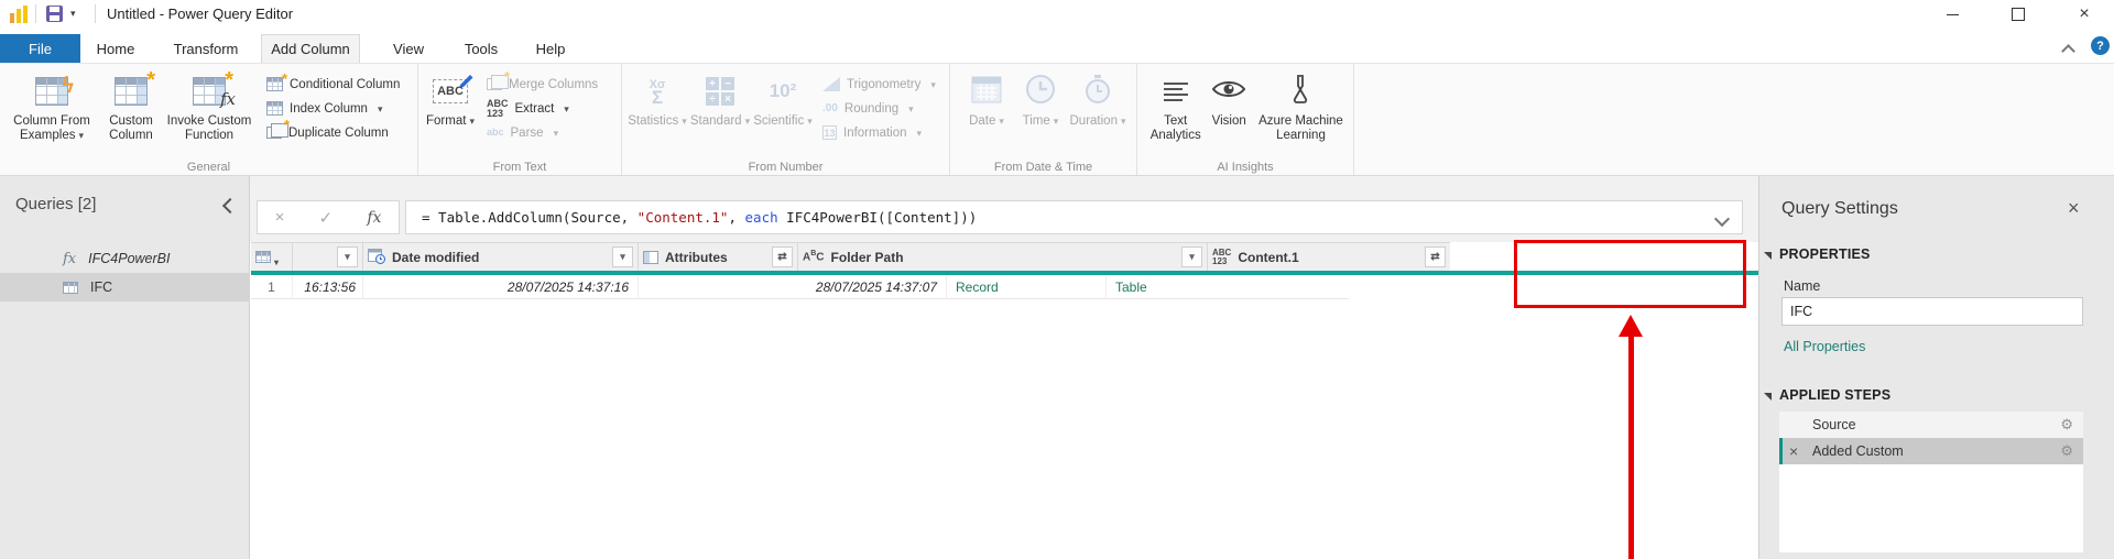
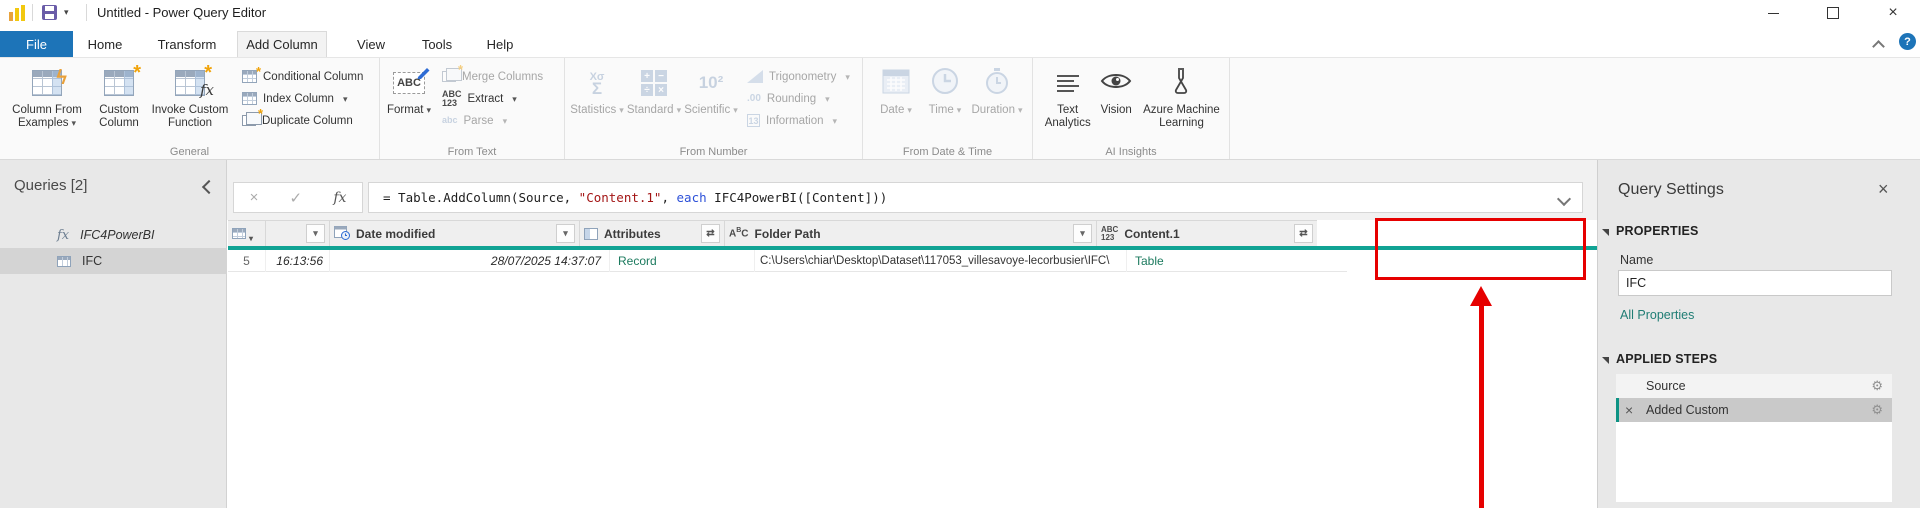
  ▾
  Untitled - Power Query Editor
  ×
  File
  Home
  Transform
  Add Column
  View
  Tools
  Help
  ?
  ϟ
  Column From Examples
  *
  Custom Column
  *
  fx
  Invoke Custom Function
  Conditional Column
  Index Column
  Duplicate Column
  General
  ABC
  Format
  Merge Columns
  ABC
  123
  Extract
  abc
  Parse
  From Text
  Xσ
  Σ
  Statistics
  +
  −
  ÷
  ×
  Standard
  10²
  Scientific
  Trigonometry
  .00
  Rounding
  13
  Information
  From Number
  Date
  Time
  Duration
  From Date & Time
  Text Analytics
  Vision
  Azure Machine Learning
  AI Insights
  Queries [2]
  fx
  IFC4PowerBI
  IFC
  ×
  ✓
  fx
  = Table.AddColumn(Source, "Content.1", each IFC4PowerBI([Content]))
  Date modified
  Attributes
  ⇄
  Folder Path
  ABC
  123
  Content.1
  ⇄
- 1
+ 5
  16:13:56
- 28/07/2025 14:37:16
  28/07/2025 14:37:07
  Record
+ C:\Users\chiar\Desktop\Dataset\117053_villesavoye-lecorbusier\IFC\
  Table
  Query Settings
  ×
  PROPERTIES
  Name
  IFC
  All Properties
  APPLIED STEPS
  Source
  ⚙
  ×
  Added Custom
  ⚙
